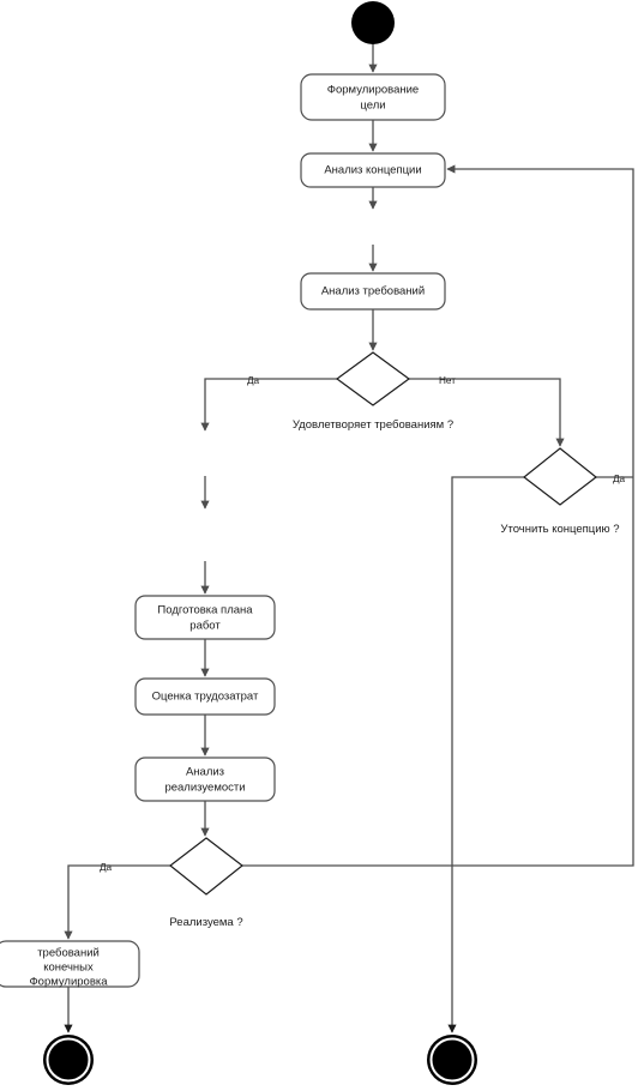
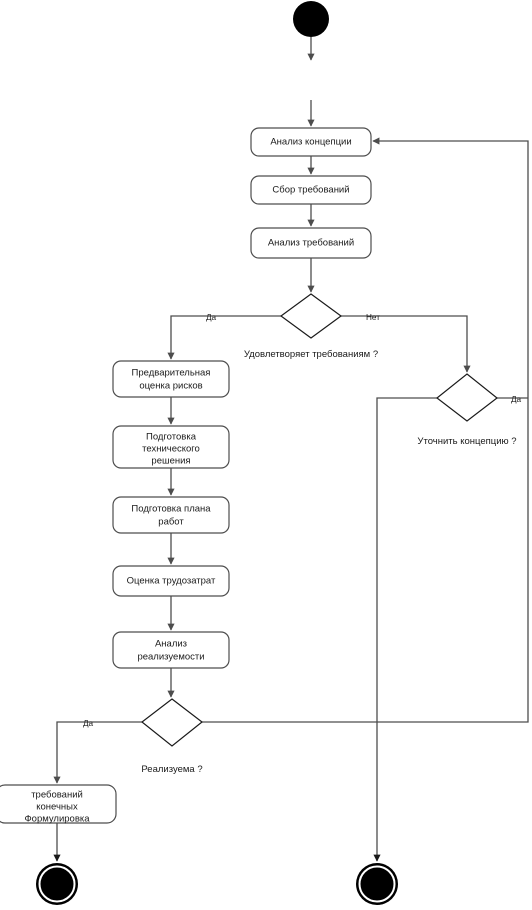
- Формулирование
- цели
  Анализ концепции
+ Сбор требований
  Анализ требований
+ Предварительная
+ оценка рисков
+ Подготовка
+ технического
+ решения
  Подготовка плана
  работ
  Оценка трудозатрат
  Анализ
  реализуемости
  требований
  конечных
  Формулировка
  Удовлетворяет требованиям ?
  Уточнить концепцию ?
  Реализуема ?
  Да
  Нет
  Да
  Да
